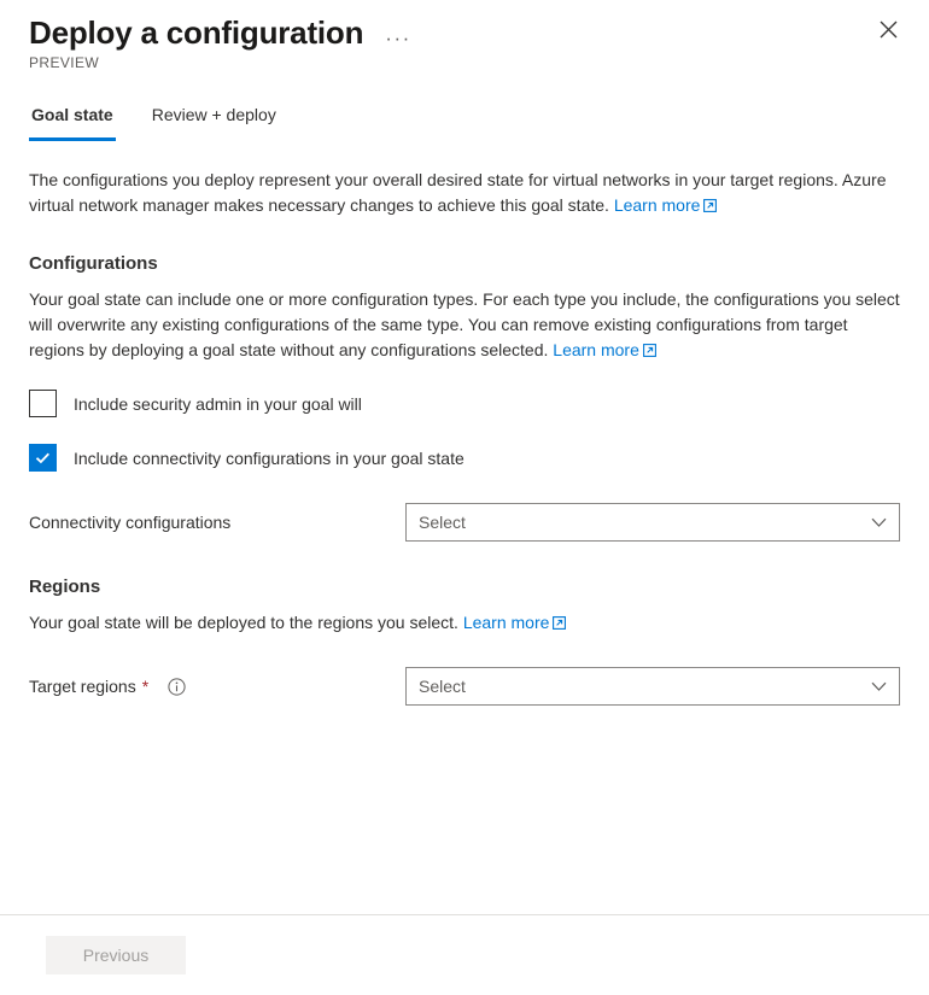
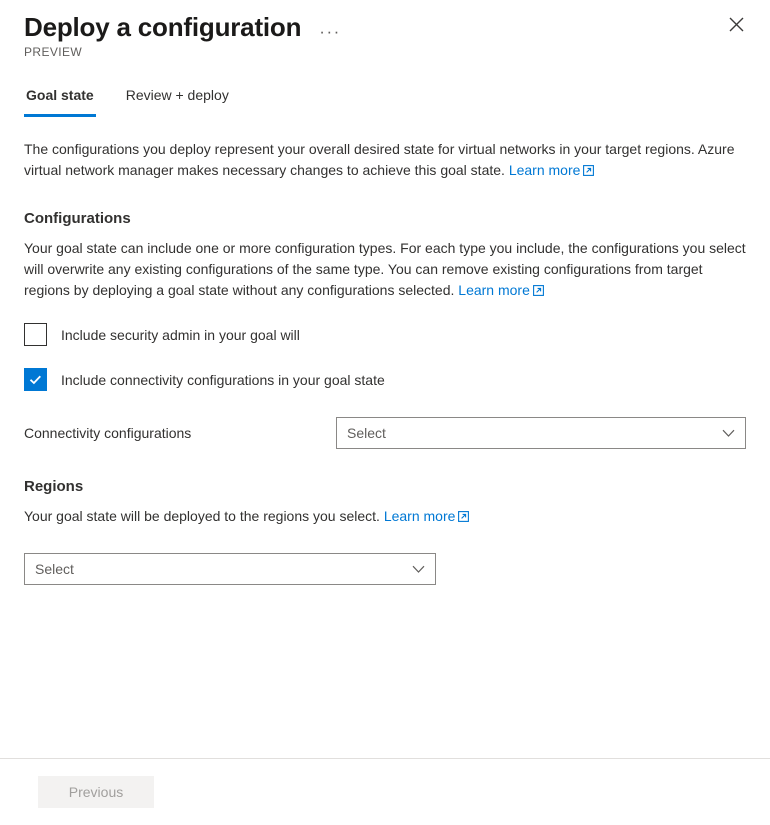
  Deploy a configuration
  ···
  PREVIEW
  Goal state
  Review + deploy
  The configurations you deploy represent your overall desired state for virtual networks in your target regions. Azure virtual network manager makes necessary changes to achieve this goal state. Learn more
  Configurations
  Your goal state can include one or more configuration types. For each type you include, the configurations you select will overwrite any existing configurations of the same type. You can remove existing configurations from target regions by deploying a goal state without any configurations selected. Learn more
  Include security admin in your goal will
  Include connectivity configurations in your goal state
  Connectivity configurations
  Select
  Regions
  Your goal state will be deployed to the regions you select. Learn more
- Target regions
- *
  Select
  Previous
